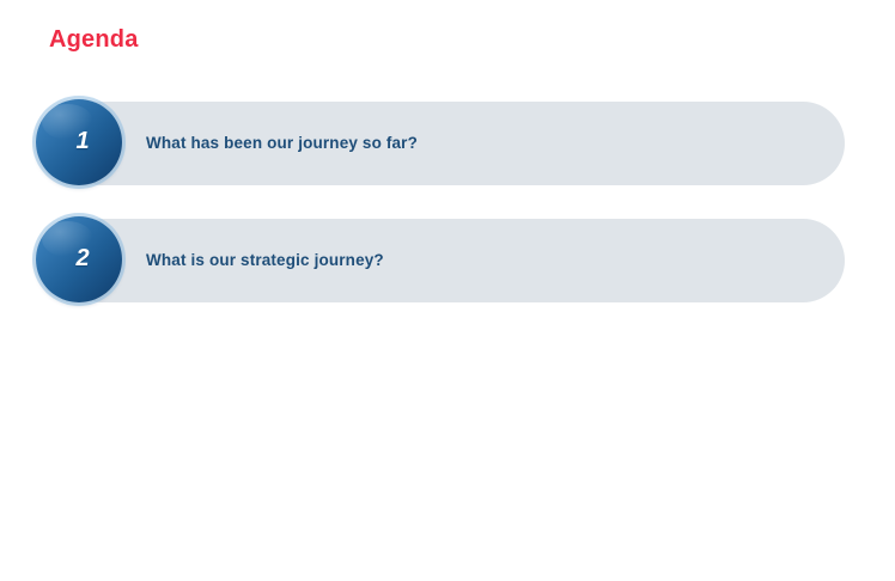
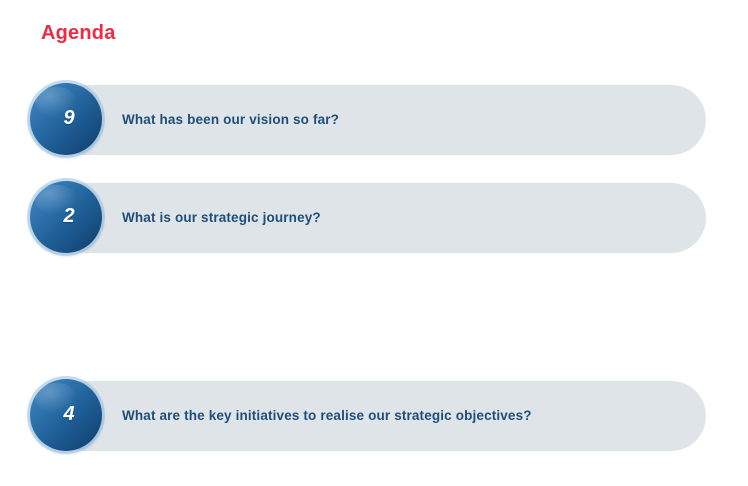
  Agenda
- 1
+ 9
- What has been our journey so far?
+ What has been our vision so far?
  2
  What is our strategic journey?
+ 4
+ What are the key initiatives to realise our strategic objectives?
